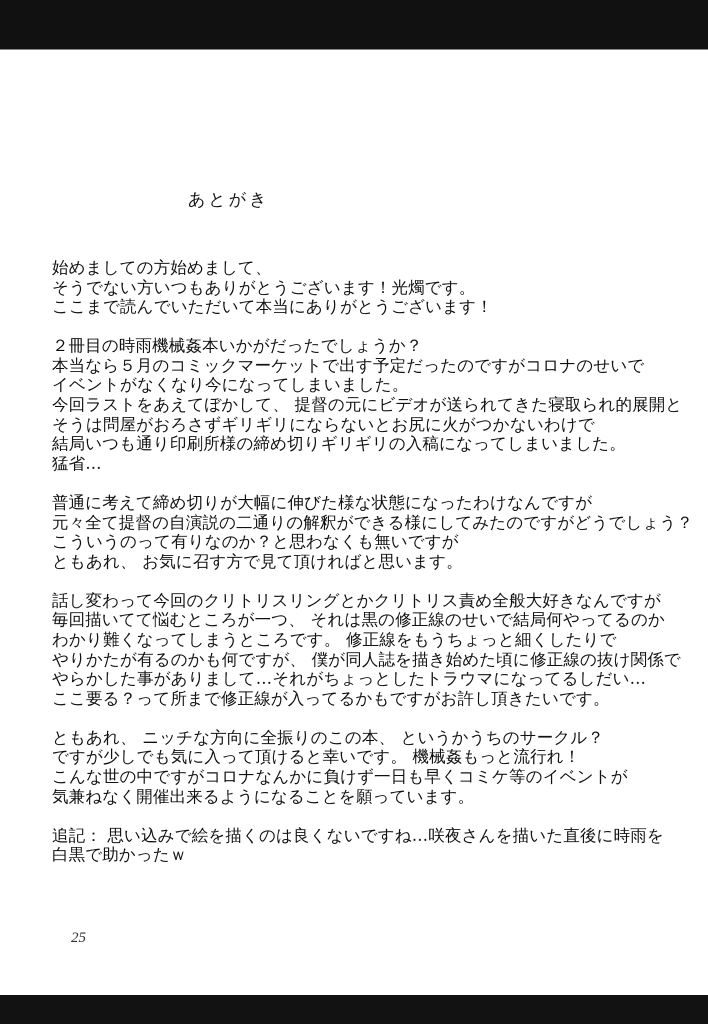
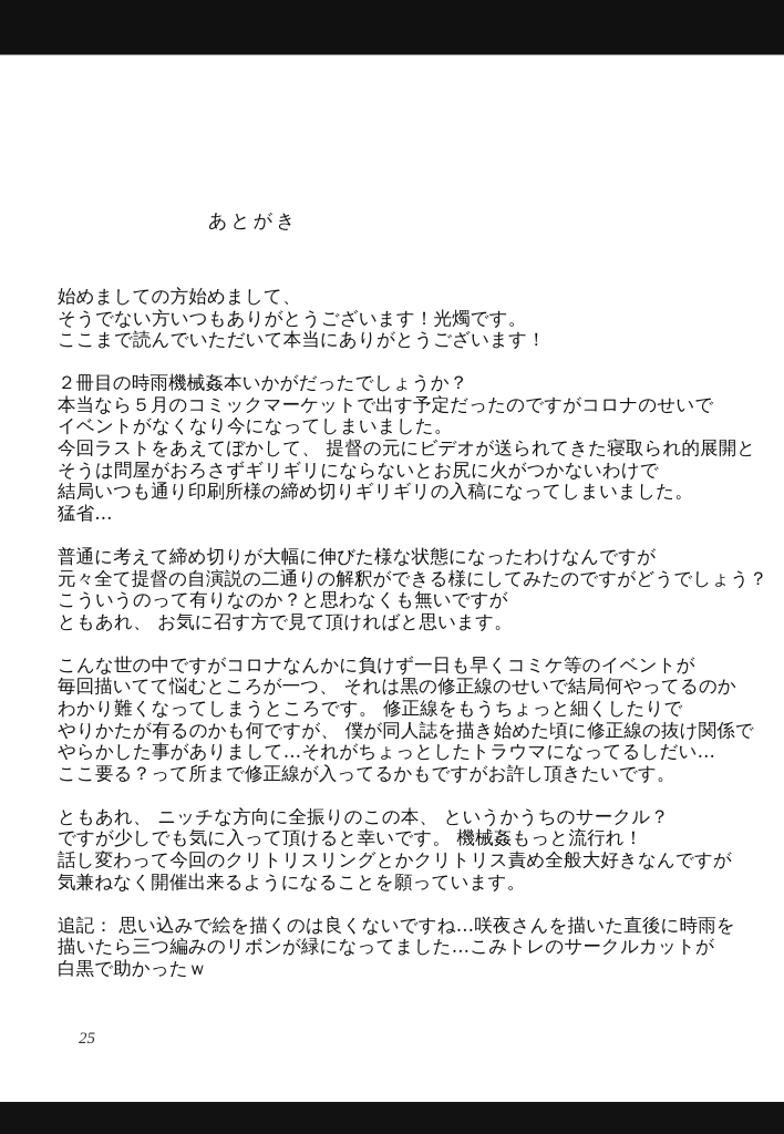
  あとがき
  始めましての方始めまして、
  そうでない方いつもありがとうございます！光燭です。
  ここまで読んでいただいて本当にありがとうございます！
  ２冊目の時雨機械姦本いかがだったでしょうか？
  本当なら５月のコミックマーケットで出す予定だったのですがコロナのせいで
  イベントがなくなり今になってしまいました。
  今回ラストをあえてぼかして、 提督の元にビデオが送られてきた寝取られ的展開と
  そうは問屋がおろさずギリギリにならないとお尻に火がつかないわけで
  結局いつも通り印刷所様の締め切りギリギリの入稿になってしまいました。
  猛省…
  普通に考えて締め切りが大幅に伸びた様な状態になったわけなんですが
  元々全て提督の自演説の二通りの解釈ができる様にしてみたのですがどうでしょう？
  こういうのって有りなのか？と思わなくも無いですが
  ともあれ、 お気に召す方で見て頂ければと思います。
- 話し変わって今回のクリトリスリングとかクリトリス責め全般大好きなんですが
+ こんな世の中ですがコロナなんかに負けず一日も早くコミケ等のイベントが
  毎回描いてて悩むところが一つ、 それは黒の修正線のせいで結局何やってるのか
  わかり難くなってしまうところです。 修正線をもうちょっと細くしたりで
  やりかたが有るのかも何ですが、 僕が同人誌を描き始めた頃に修正線の抜け関係で
  やらかした事がありまして…それがちょっとしたトラウマになってるしだい…
  ここ要る？って所まで修正線が入ってるかもですがお許し頂きたいです。
  ともあれ、 ニッチな方向に全振りのこの本、 というかうちのサークル？
  ですが少しでも気に入って頂けると幸いです。 機械姦もっと流行れ！
- こんな世の中ですがコロナなんかに負けず一日も早くコミケ等のイベントが
+ 話し変わって今回のクリトリスリングとかクリトリス責め全般大好きなんですが
  気兼ねなく開催出来るようになることを願っています。
  追記： 思い込みで絵を描くのは良くないですね…咲夜さんを描いた直後に時雨を
+ 描いたら三つ編みのリボンが緑になってました…こみトレのサークルカットが
  白黒で助かったｗ
  25
